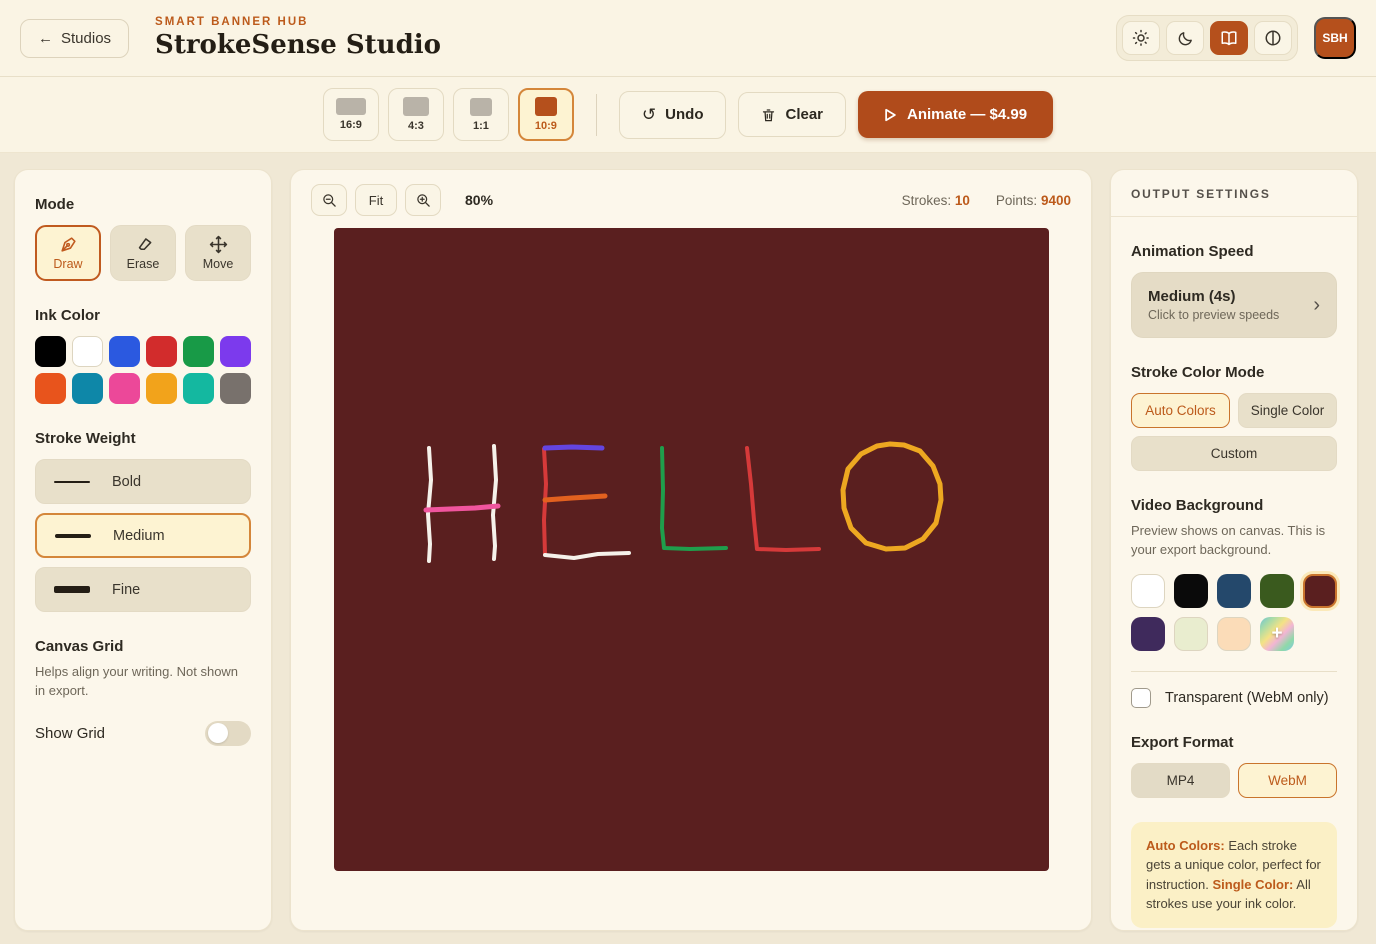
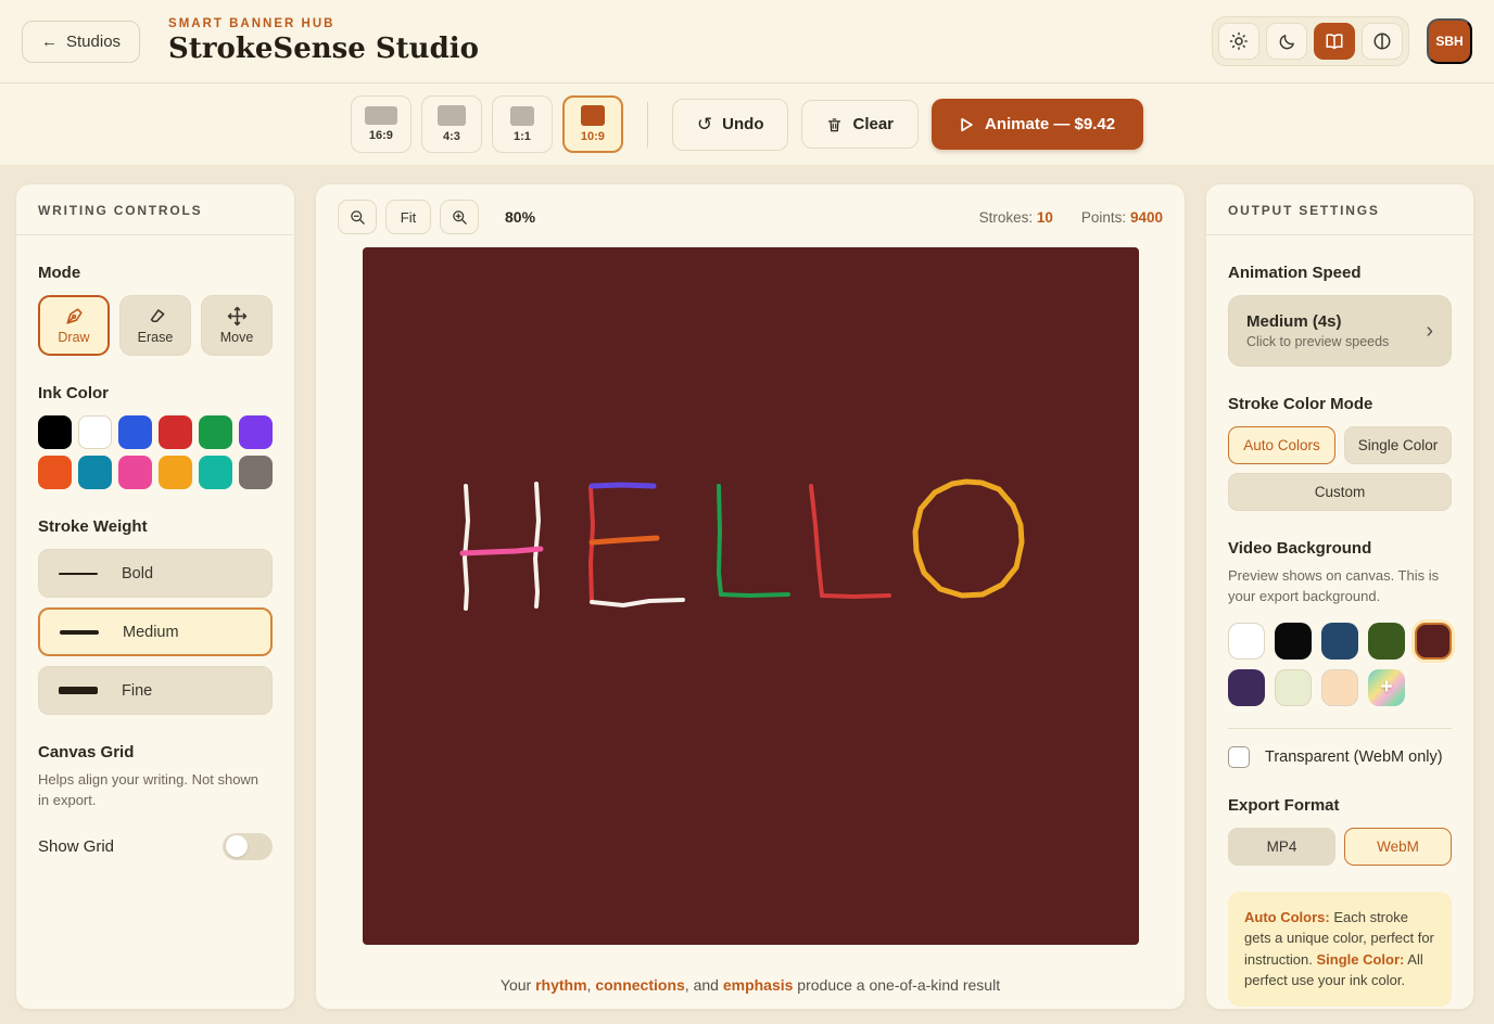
  ←
  Studios
  SMART BANNER HUB
  StrokeSense Studio
  SBH
  16:9
  4:3
  1:1
  10:9
  ↺
  Undo
  Clear
- Animate — $4.99
+ Animate — $9.42
+ WRITING CONTROLS
  Mode
  Draw
  Erase
  Move
  Ink Color
  Stroke Weight
  Bold
  Medium
  Fine
  Canvas Grid
  Helps align your writing. Not shown in export.
  Show Grid
  Fit
  80%
  Strokes: 10
  Points: 9400
+ Your rhythm, connections, and emphasis produce a one-of-a-kind result
  OUTPUT SETTINGS
  Animation Speed
  Medium (4s)
  Click to preview speeds
  ›
  Stroke Color Mode
  Auto Colors
  Single Color
  Custom
  Video Background
  Preview shows on canvas. This is your export background.
  +
  Transparent (WebM only)
  Export Format
  MP4
  WebM
- Auto Colors: Each stroke gets a unique color, perfect for instruction. Single Color: All strokes use your ink color.
+ Auto Colors: Each stroke gets a unique color, perfect for instruction. Single Color: All perfect use your ink color.
